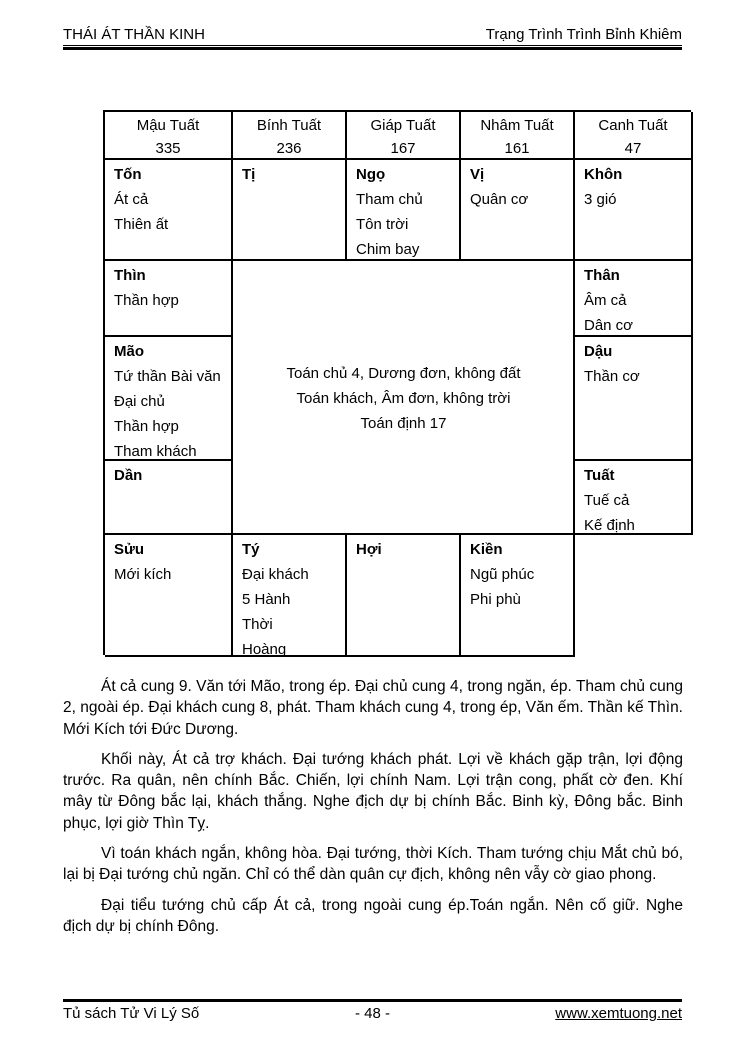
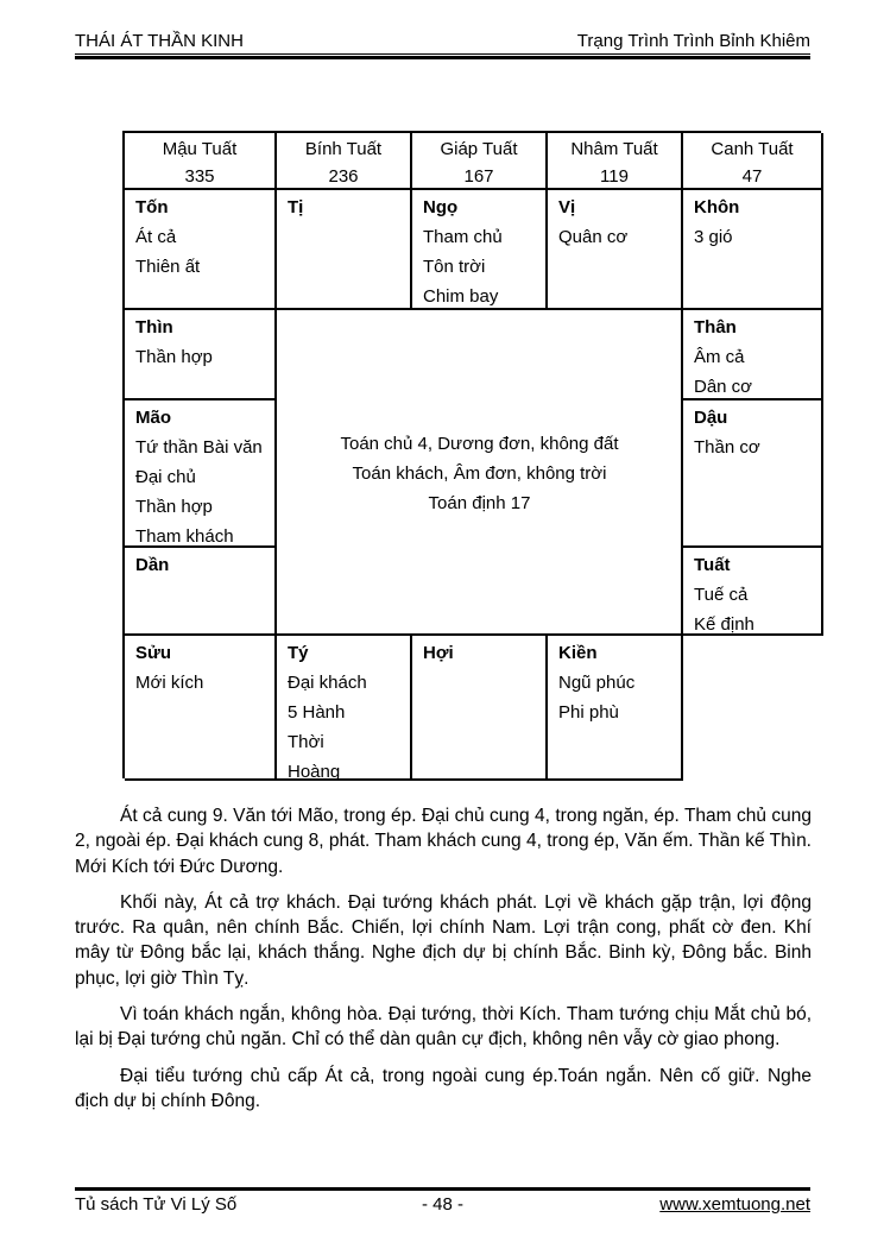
  THÁI ÁT THẦN KINH
  Trạng Trình Trình Bỉnh Khiêm
  Mậu Tuất
  335
  Bính Tuất
  236
  Giáp Tuất
  167
  Nhâm Tuất
- 161
+ 119
  Canh Tuất
  47
  Tốn
  Át cả
  Thiên ất
  Tị
  Ngọ
  Tham chủ
  Tôn trời
  Chim bay
  Vị
  Quân cơ
  Khôn
  3 gió
  Thìn
  Thần hợp
  Mão
  Tứ thần Bài văn
  Đại chủ
  Thần hợp
  Tham khách
  Dần
  Toán chủ 4, Dương đơn, không đất
  Toán khách, Âm đơn, không trời
  Toán định 17
  Thân
  Âm cả
  Dân cơ
  Dậu
  Thần cơ
  Tuất
  Tuế cả
  Kế định
  Sửu
  Mới kích
  Tý
  Đại khách
  5 Hành
  Thời
  Hoàng
  Hợi
  Kiền
  Ngũ phúc
  Phi phù
  Át cả cung 9. Văn tới Mão, trong ép. Đại chủ cung 4, trong ngăn, ép. Tham chủ cung 2, ngoài ép. Đại khách cung 8, phát. Tham khách cung 4, trong ép, Văn ếm. Thần kế Thìn. Mới Kích tới Đức Dương.
  Khối này, Át cả trợ khách. Đại tướng khách phát. Lợi về khách gặp trận, lợi động trước. Ra quân, nên chính Bắc. Chiến, lợi chính Nam. Lợi trận cong, phất cờ đen. Khí mây từ Đông bắc lại, khách thắng. Nghe địch dự bị chính Bắc. Binh kỳ, Đông bắc. Binh phục, lợi giờ Thìn Tỵ.
  Vì toán khách ngắn, không hòa. Đại tướng, thời Kích. Tham tướng chịu Mắt chủ bó, lại bị Đại tướng chủ ngăn. Chỉ có thể dàn quân cự địch, không nên vẫy cờ giao phong.
  Đại tiểu tướng chủ cấp Át cả, trong ngoài cung ép.Toán ngắn. Nên cố giữ. Nghe địch dự bị chính Đông.
  Tủ sách Tử Vi Lý Số
  - 48 -
  www.xemtuong.net
